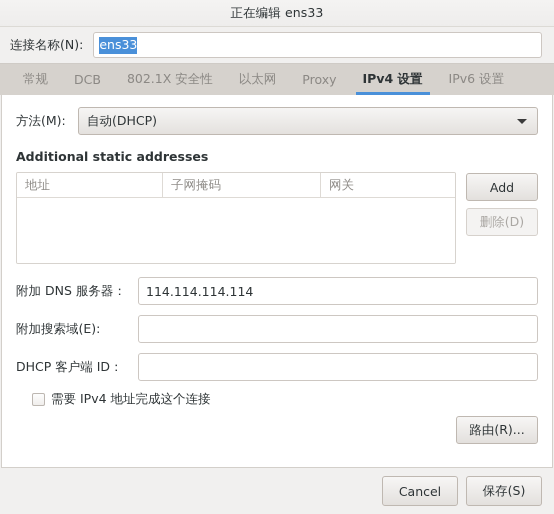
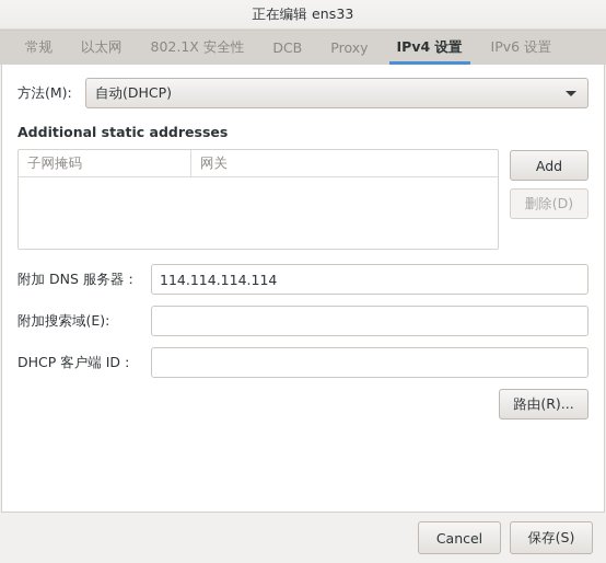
  正在编辑 ens33
- 连接名称(N):
- ens33
  常规
- DCB
+ 以太网
  802.1X 安全性
- 以太网
+ DCB
  Proxy
  IPv4 设置
  IPv6 设置
  方法(M):
  自动(DHCP)
  Additional static addresses
- 地址
  子网掩码
  网关
  Add
  删除(D)
  附加 DNS 服务器：
  114.114.114.114
  附加搜索域(E):
  DHCP 客户端 ID：
- 需要 IPv4 地址完成这个连接
  路由(R)...
  Cancel
  保存(S)
